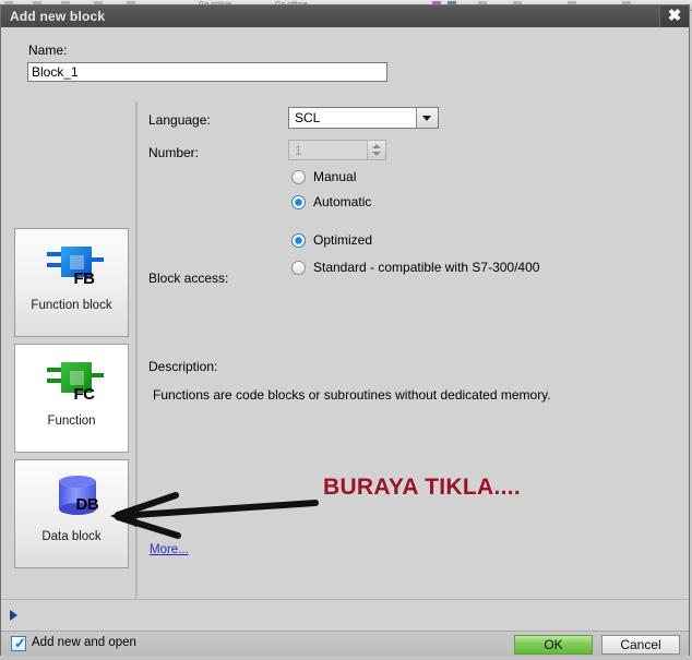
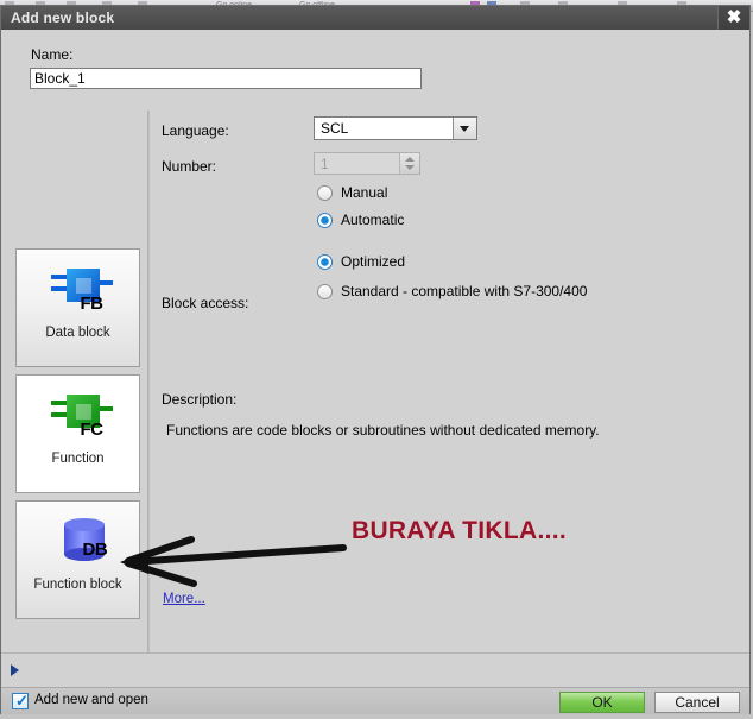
  Add new block
  ✖
  Name:
  Block_1
  FB
- Function block
+ Data block
  FC
  Function
  DB
- Data block
+ Function block
  Language:
  SCL
  Number:
  1
  Manual
  Automatic
  Block access:
  Optimized
  Standard - compatible with S7-300/400
  Description:
  Functions are code blocks or subroutines without dedicated memory.
  More...
  BURAYA TIKLA....
  ✓
  Add new and open
  OK
  Cancel
